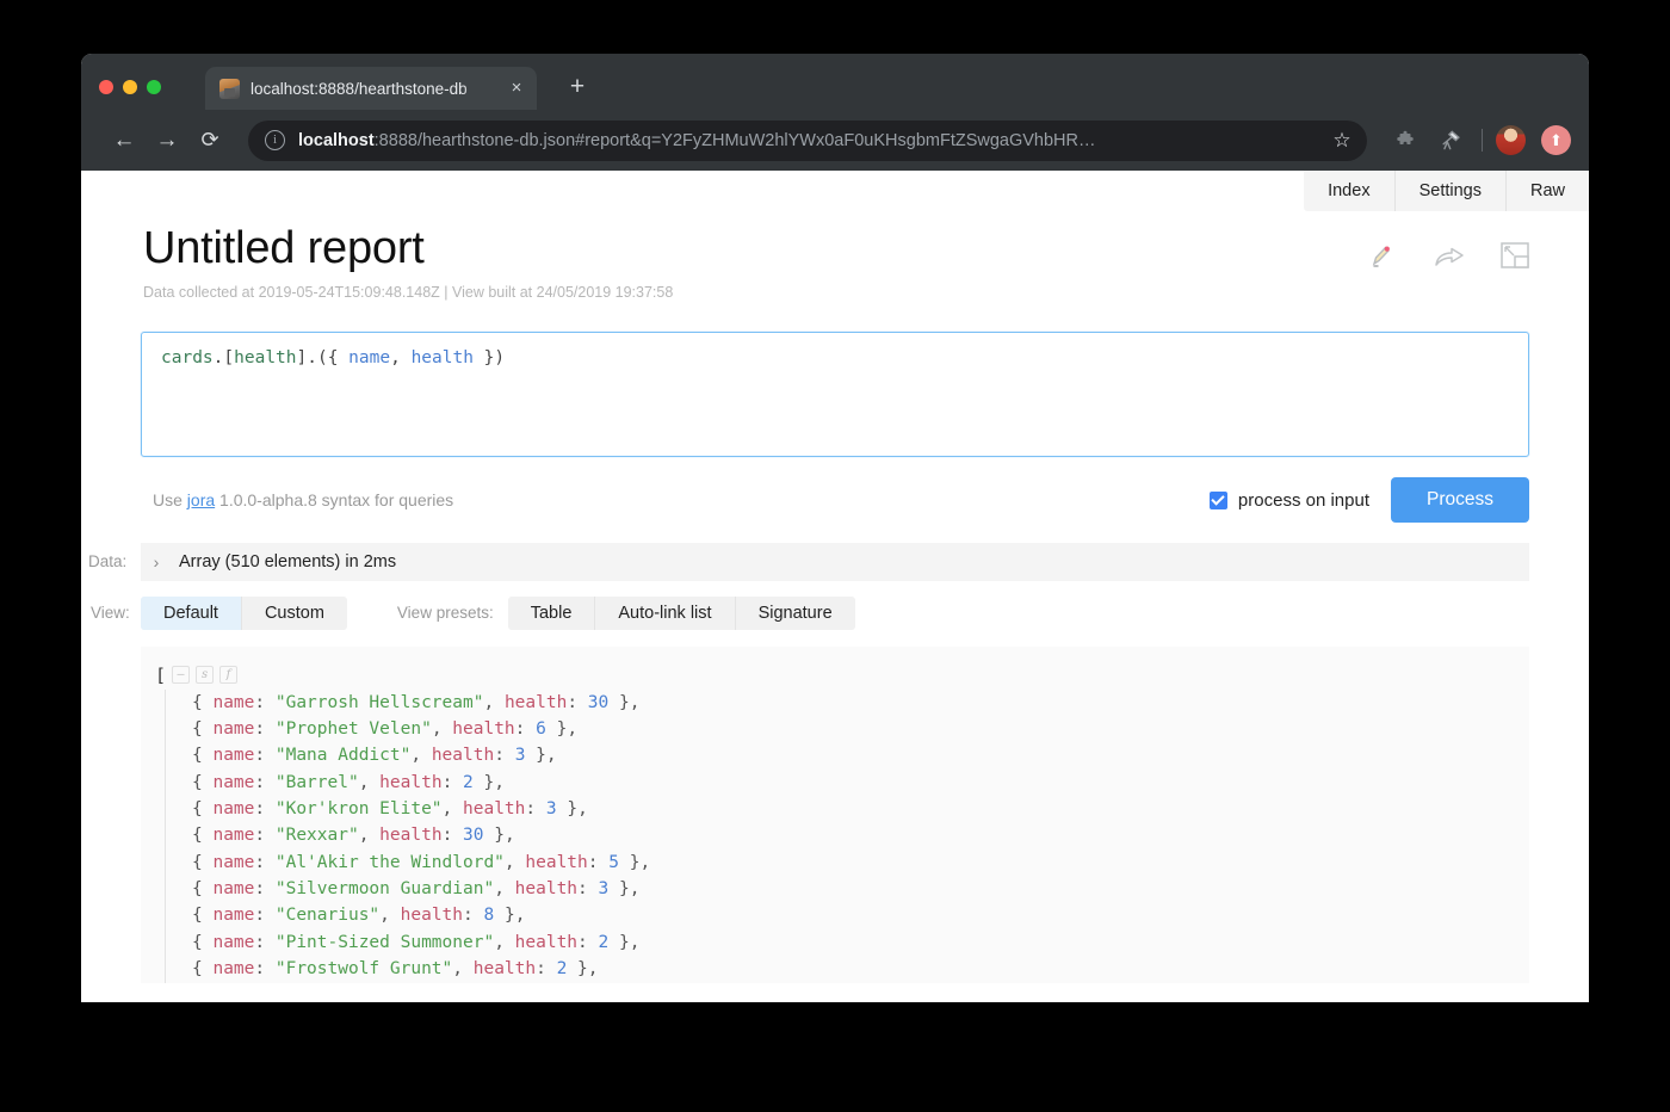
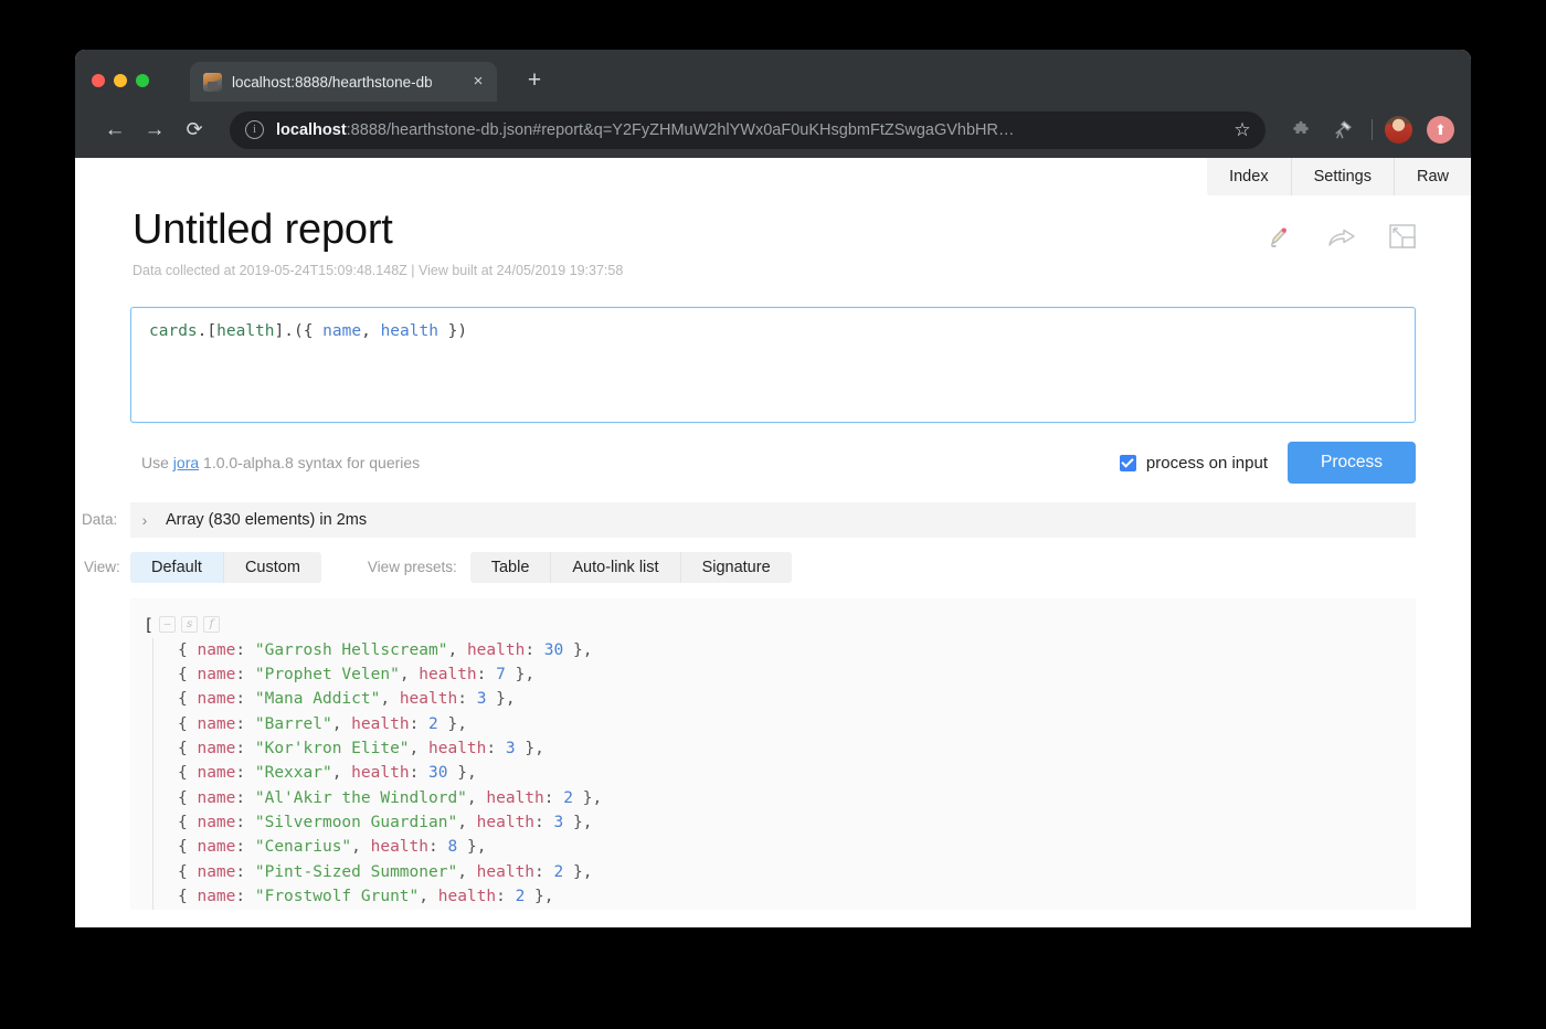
  localhost:8888/hearthstone-db
  ×
  +
  ←
  →
  ⟳
  i
  localhost:8888/hearthstone-db.json#report&q=Y2FyZHMuW2hlYWx0aF0uKHsgbmFtZSwgaGVhbHR…
  ☆
  ⬆
  Index
  Settings
  Raw
  Untitled report
  Data collected at 2019-05-24T15:09:48.148Z | View built at 24/05/2019 19:37:58
  cards.[health].({ name, health })
  Use jora 1.0.0-alpha.8 syntax for queries
  process on input
  Process
  Data:
  ›
- Array (510 elements) in 2ms
+ Array (830 elements) in 2ms
  View:
  Default
  Custom
  View presets:
  Table
  Auto-link list
  Signature
  [
  –
  s
  f
  { name: "Garrosh Hellscream", health: 30 },
- { name: "Prophet Velen", health: 6 },
+ { name: "Prophet Velen", health: 7 },
  { name: "Mana Addict", health: 3 },
  { name: "Barrel", health: 2 },
  { name: "Kor'kron Elite", health: 3 },
  { name: "Rexxar", health: 30 },
- { name: "Al'Akir the Windlord", health: 5 },
+ { name: "Al'Akir the Windlord", health: 2 },
  { name: "Silvermoon Guardian", health: 3 },
  { name: "Cenarius", health: 8 },
  { name: "Pint-Sized Summoner", health: 2 },
  { name: "Frostwolf Grunt", health: 2 },
